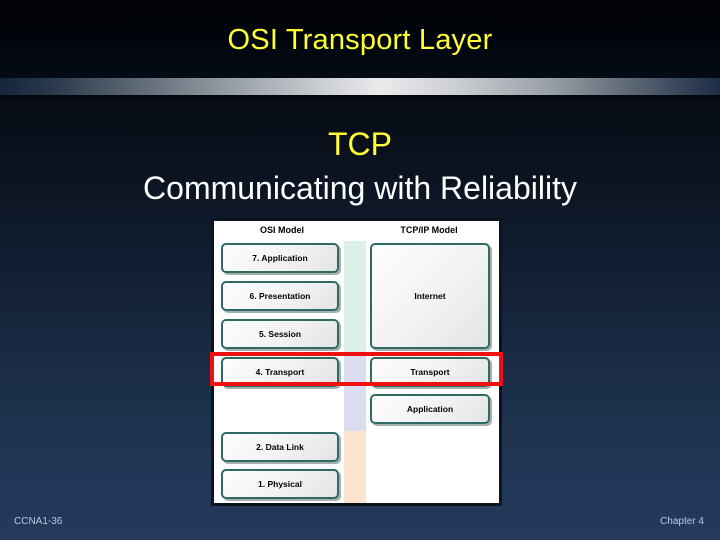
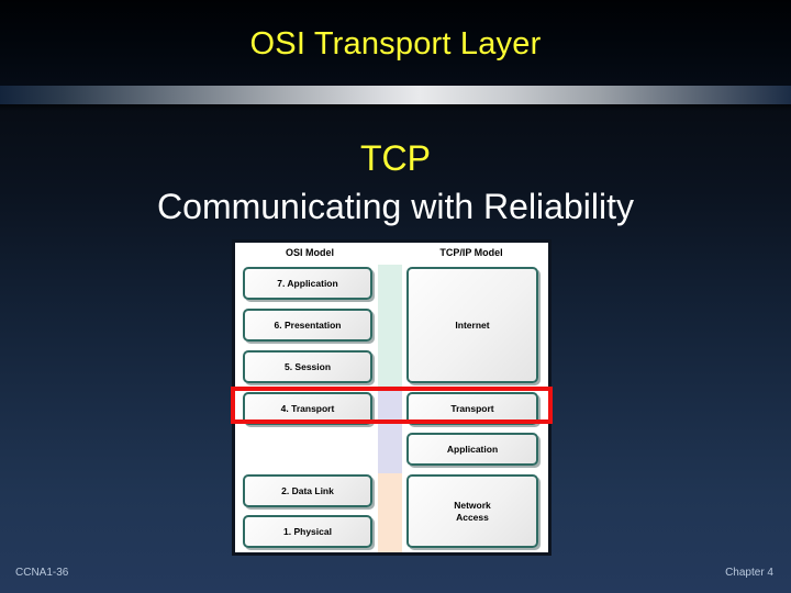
  OSI Transport Layer
  TCP
  Communicating with Reliability
  OSI Model
  TCP/IP Model
  7. Application
  6. Presentation
  5. Session
  4. Transport
  2. Data Link
  1. Physical
  Internet
  Transport
  Application
+ Network
+ Access
  CCNA1-36
  Chapter 4
